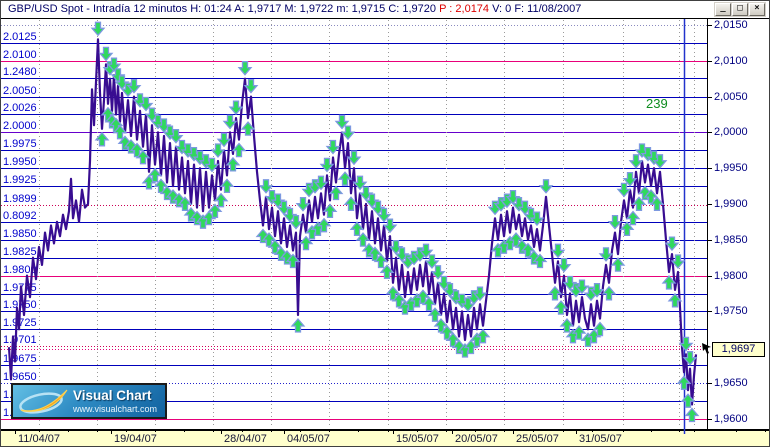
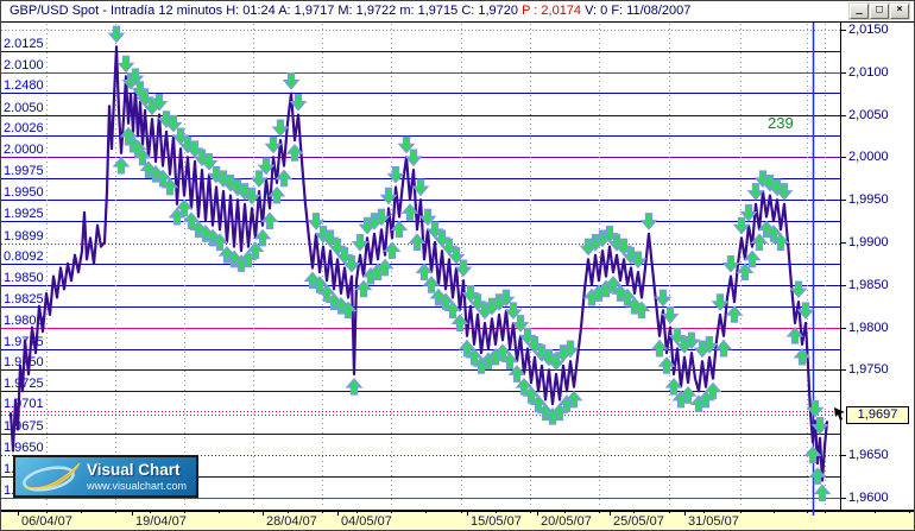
  GBP/USD Spot - Intradía 12 minutos H: 01:24 A: 1,9717 M: 1,9722 m: 1,9715 C: 1,9720 P : 2,0174 V: 0 F: 11/08/2007
  _
  □
  ×
  2.0125
  2.0100
  1.2480
  2.0050
  2.0026
  2.0000
  1.9975
  1.9950
  1.9925
  1.9899
  0.8092
  1.9850
  1.9825
  1.980
  1.975
  1.9750
  1.9725
  1.701
  19650
  2,0150
  2,0100
  2,0050
  2,0000
  1,9950
  1,9900
  1,9850
  1,9800
  1,9750
  1,9650
  1,9600
- 11/04/07
+ 06/04/07
  19/04/07
  28/04/07
  04/05/07
  15/05/07
  20/05/07
  25/05/07
  31/05/07
  239
  1,9697
  Visual Chart
  www.visualchart.com
